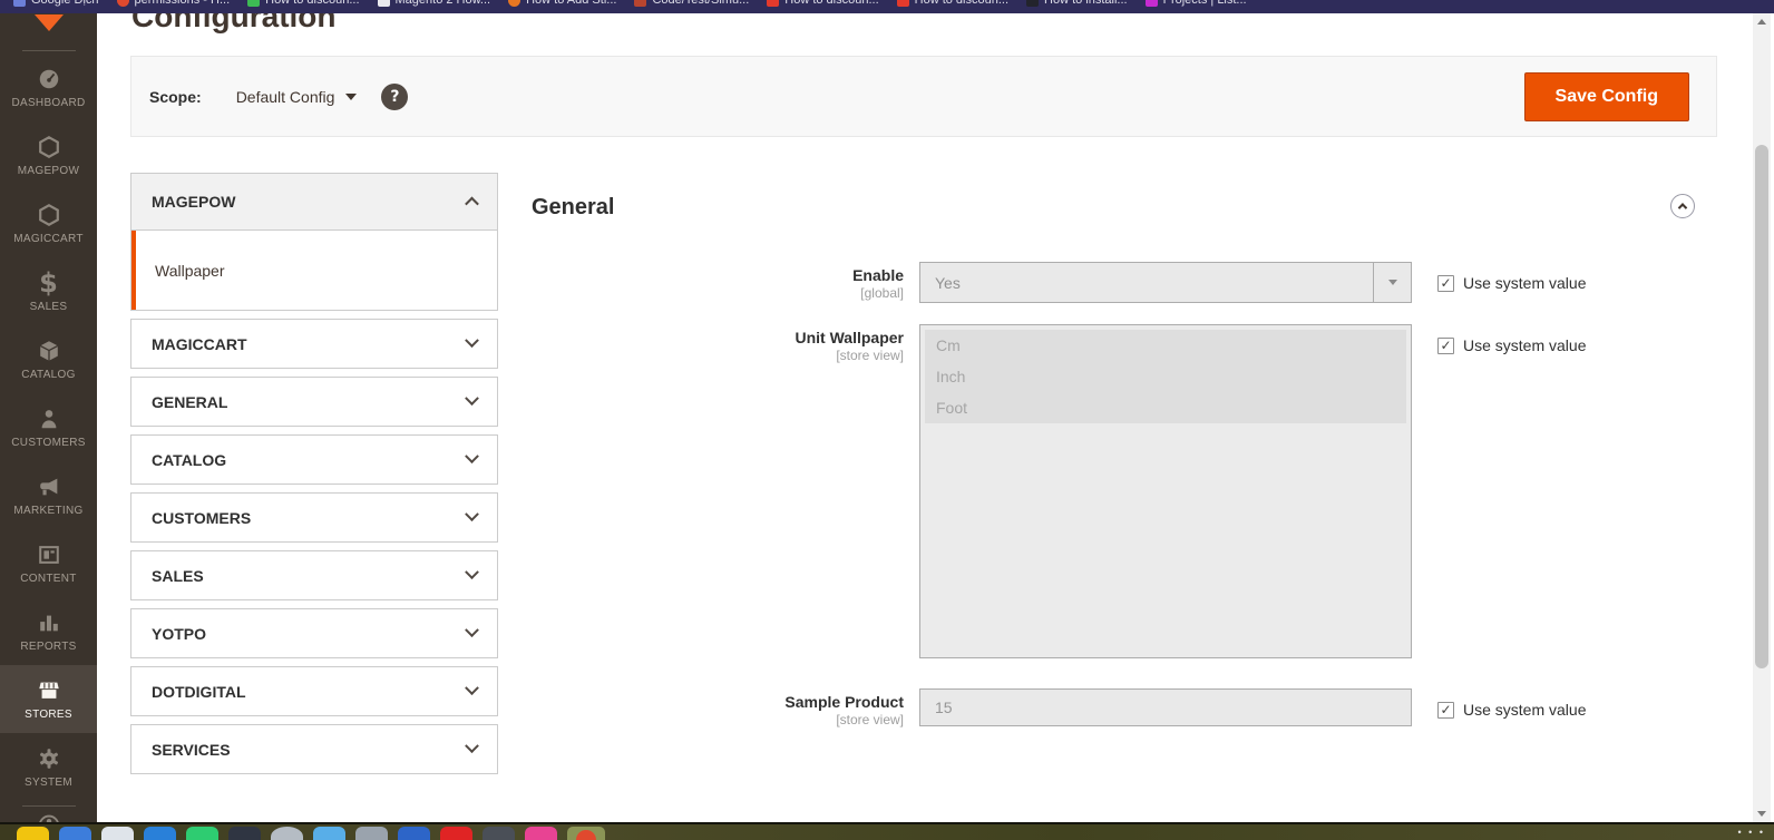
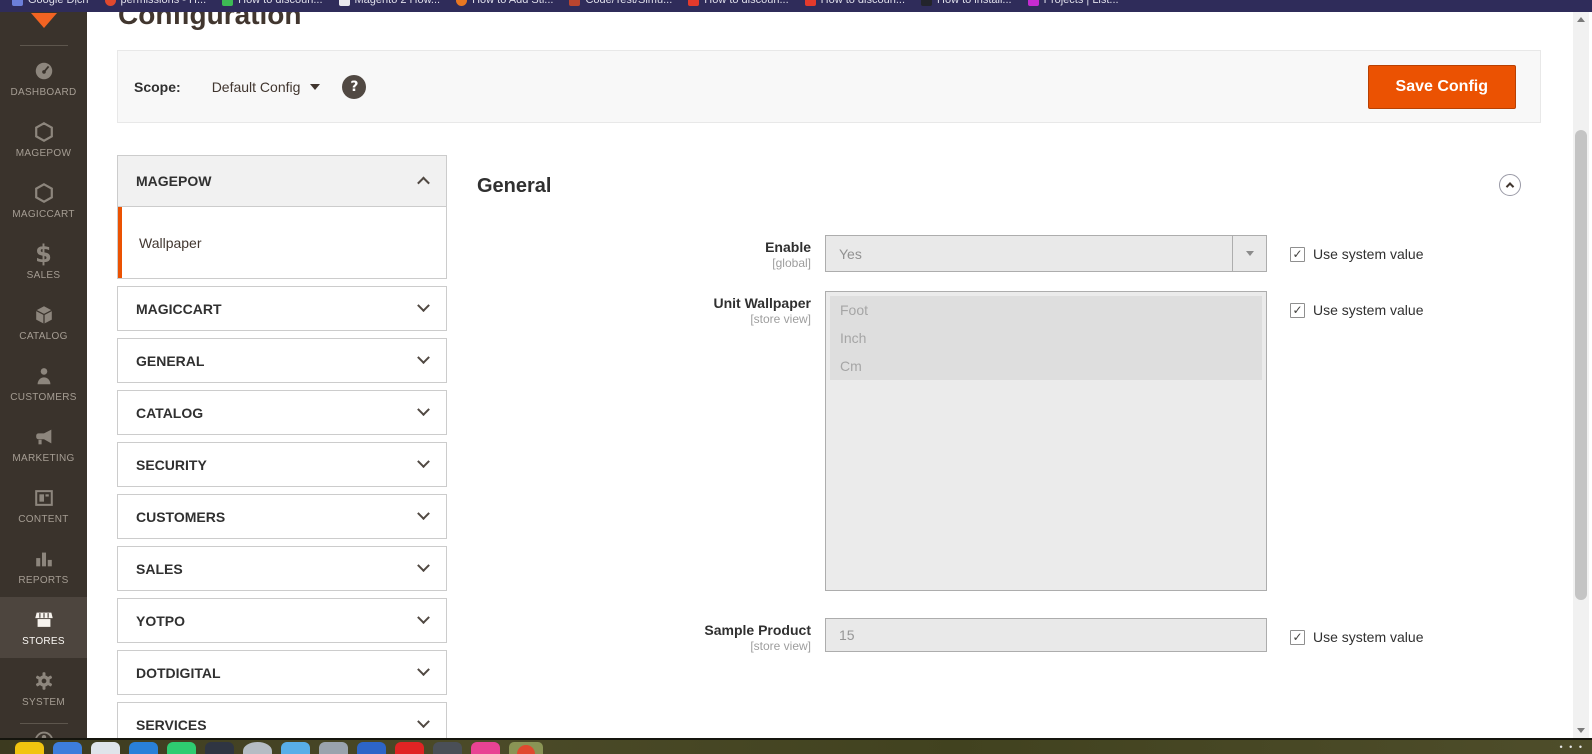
  Google Dịch
  permissions - H...
  How to discoun...
  Magento 2 How...
  How to Add Sti...
  Code/Test/Simu...
  How to discoun...
  How to discoun...
  How to install...
  Projects | List...
  DASHBOARD
  MAGEPOW
  MAGICCART
  $
  SALES
  CATALOG
  CUSTOMERS
  MARKETING
  CONTENT
  REPORTS
  STORES
  SYSTEM
  Configuration
  Scope:
  Default Config
  ?
  Save Config
  MAGEPOW
  Wallpaper
  MAGICCART
  GENERAL
  CATALOG
+ SECURITY
  CUSTOMERS
  SALES
  YOTPO
  DOTDIGITAL
  SERVICES
  General
  Enable
  [global]
  Yes
  ✓
  Use system value
  Unit Wallpaper
  [store view]
- Cm
+ Foot
  Inch
- Foot
+ Cm
  ✓
  Use system value
  Sample Product
  [store view]
  15
  ✓
  Use system value
  • • •
